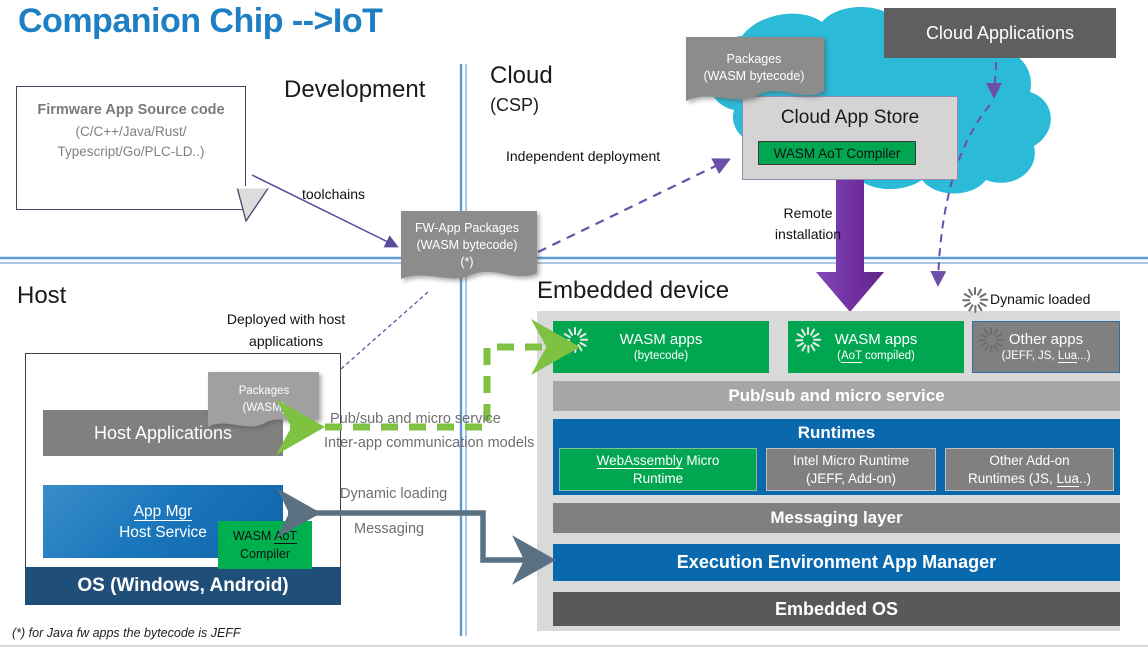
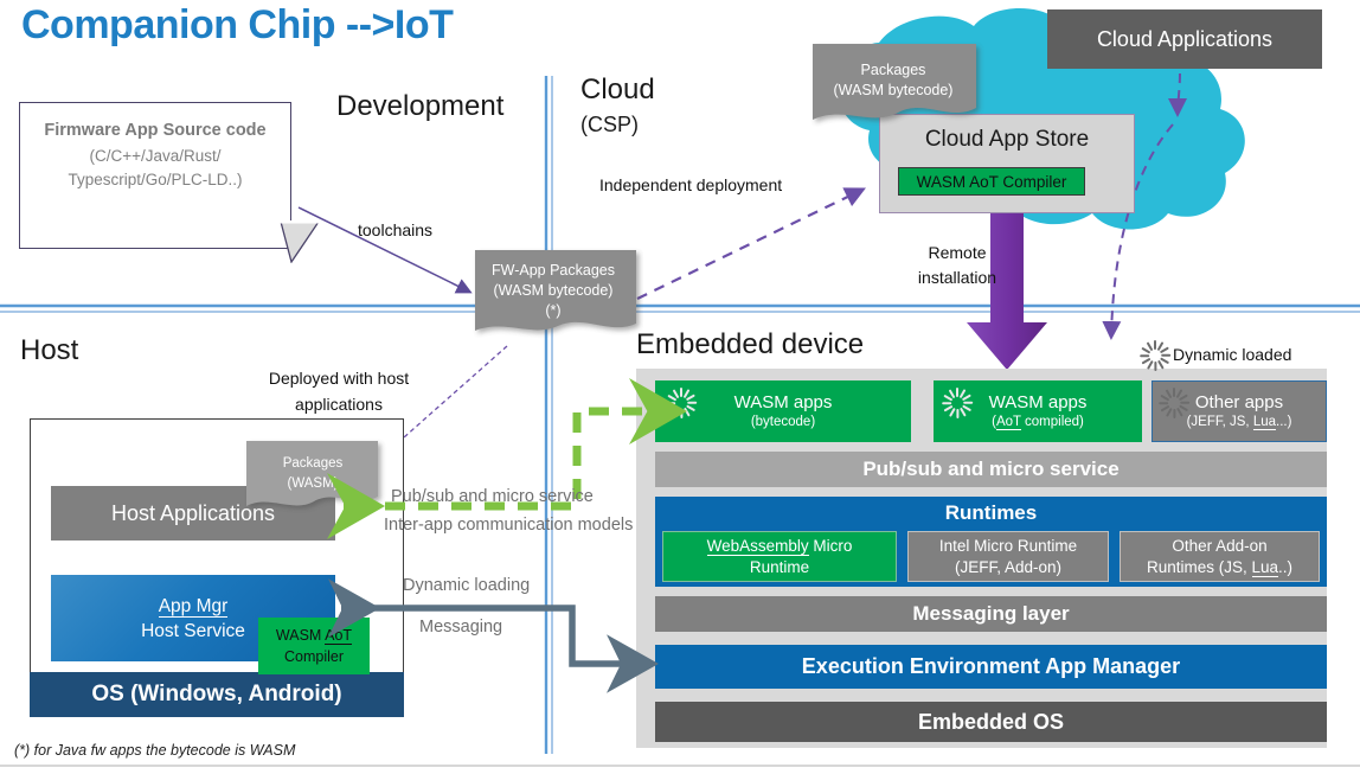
  Companion Chip -->IoT
  Development
  Cloud
  (CSP)
  Host
  Embedded device
  Firmware App Source code
  (C/C++/Java/Rust/
  Typescript/Go/PLC-LD..)
  toolchains
  FW-App Packages
  (WASM bytecode)
  (*)
  Independent deployment
  Cloud App Store
  WASM AoT Compiler
  Packages
  (WASM bytecode)
  Cloud Applications
  Remote
  installation
  Deployed with host
  applications
  Host Applications
  Packages
  (WASM)
  App Mgr
  Host Service
  WASM AoT
  Compiler
  OS (Windows, Android)
  WASM apps
  (bytecode)
  WASM apps
  (AoT compiled)
  Other apps
  (JEFF, JS, Lua...)
  Dynamic loaded
  Pub/sub and micro service
  Runtimes
  WebAssembly Micro
  Runtime
  Intel Micro Runtime
  (JEFF, Add-on)
  Other Add-on
  Runtimes (JS, Lua..)
  Messaging layer
  Execution Environment App Manager
  Embedded OS
  Pub/sub and micro service
  Inter-app communication models
  Dynamic loading
  Messaging
- (*) for Java fw apps the bytecode is JEFF
+ (*) for Java fw apps the bytecode is WASM
